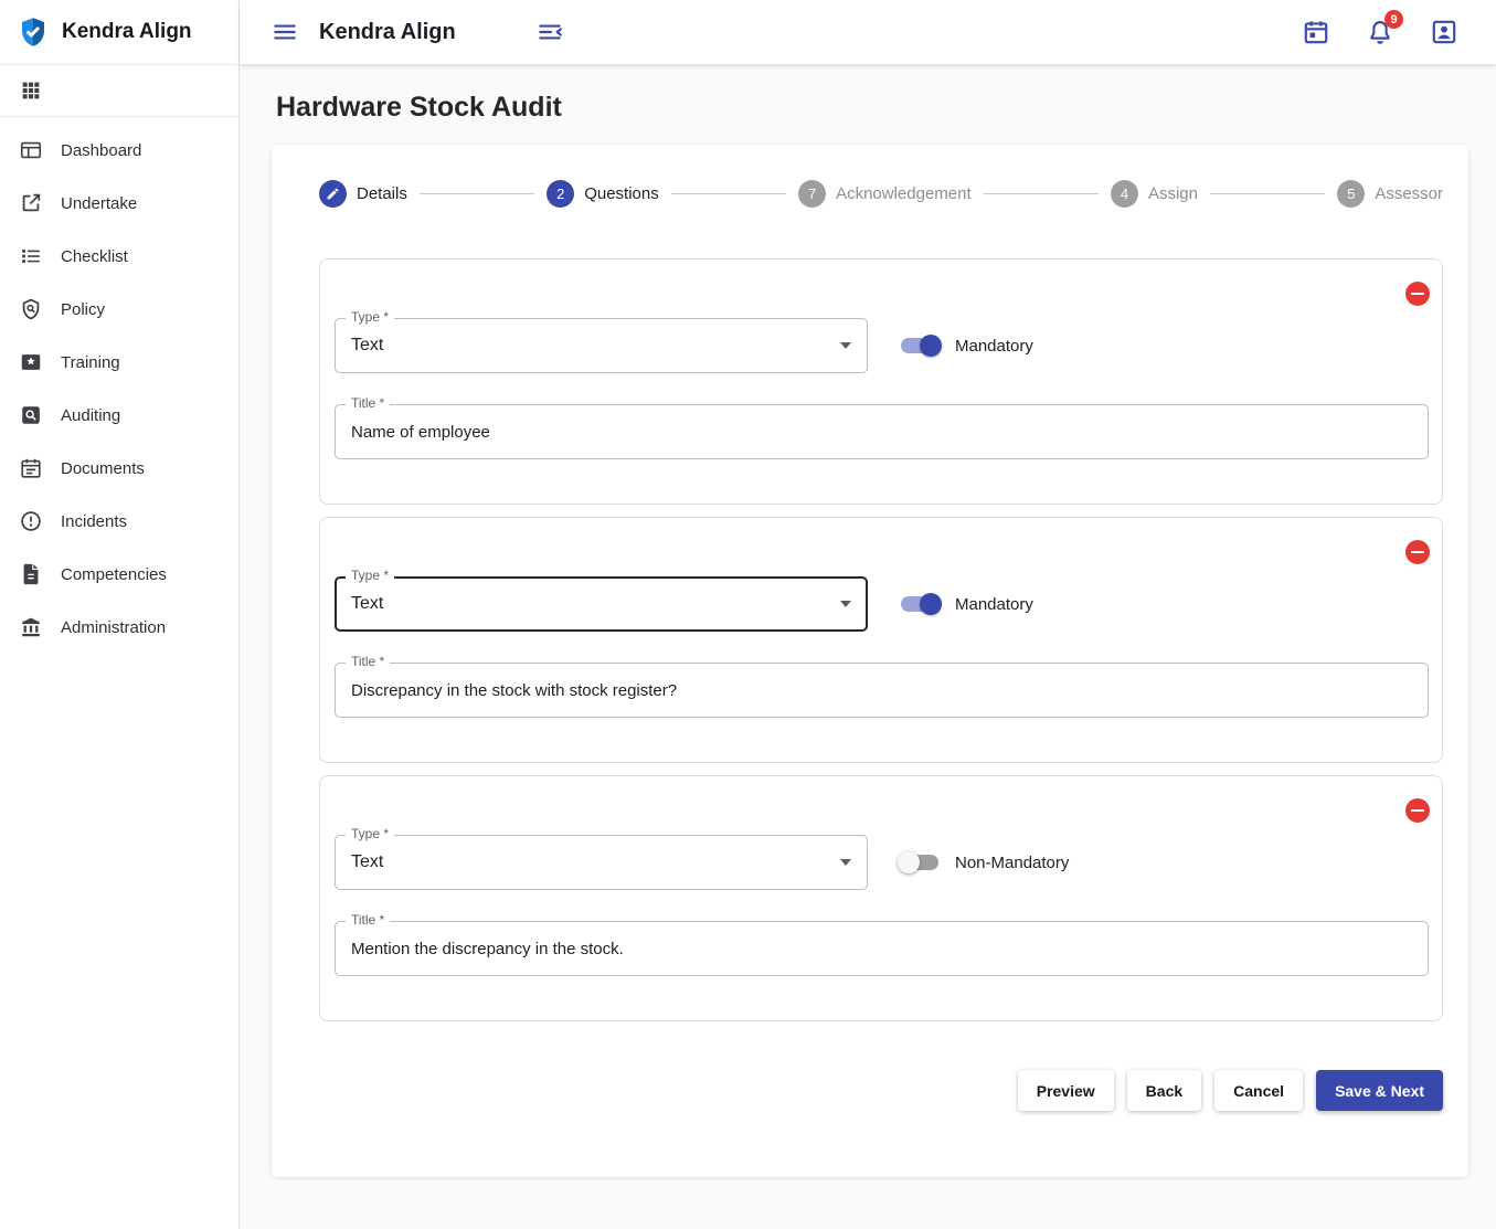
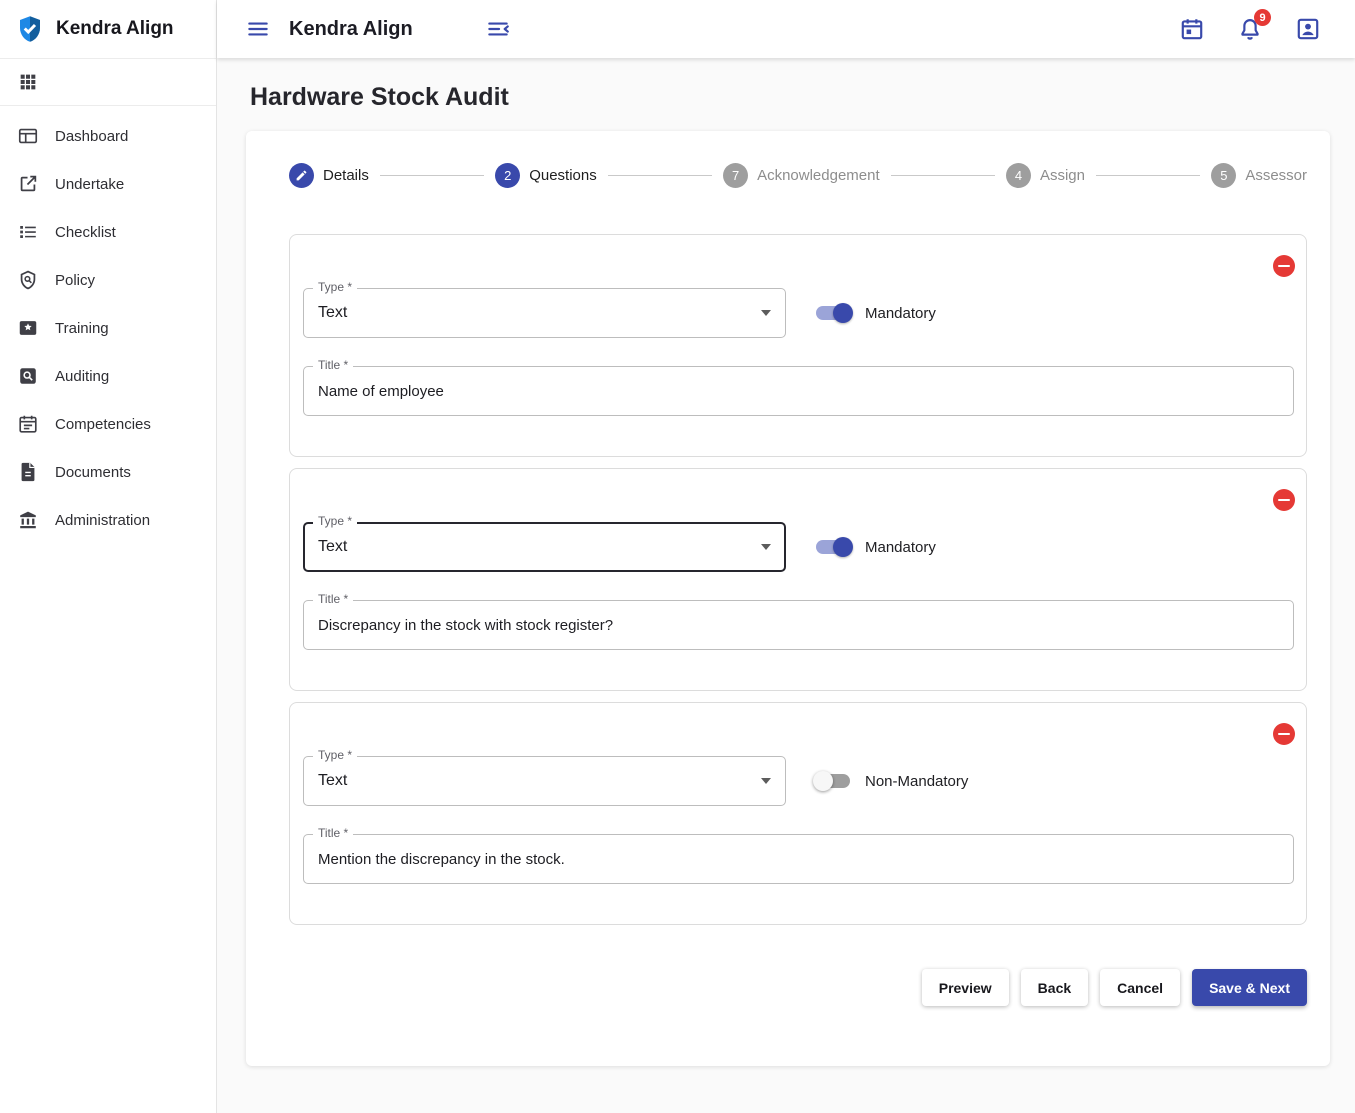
  Kendra Align
  Dashboard
  Undertake
  Checklist
  Policy
  Training
  Auditing
- Documents
+ Competencies
- Incidents
- Competencies
+ Documents
  Administration
  Kendra Align
  9
  Hardware Stock Audit
  Details
  2
  Questions
  7
  Acknowledgement
  4
  Assign
  5
  Assessor
  Type *
  Text
  Mandatory
  Title *
  Name of employee
  Type *
  Text
  Mandatory
  Title *
  Discrepancy in the stock with stock register?
  Type *
  Text
  Non-Mandatory
  Title *
  Mention the discrepancy in the stock.
  Preview
  Back
  Cancel
  Save & Next
